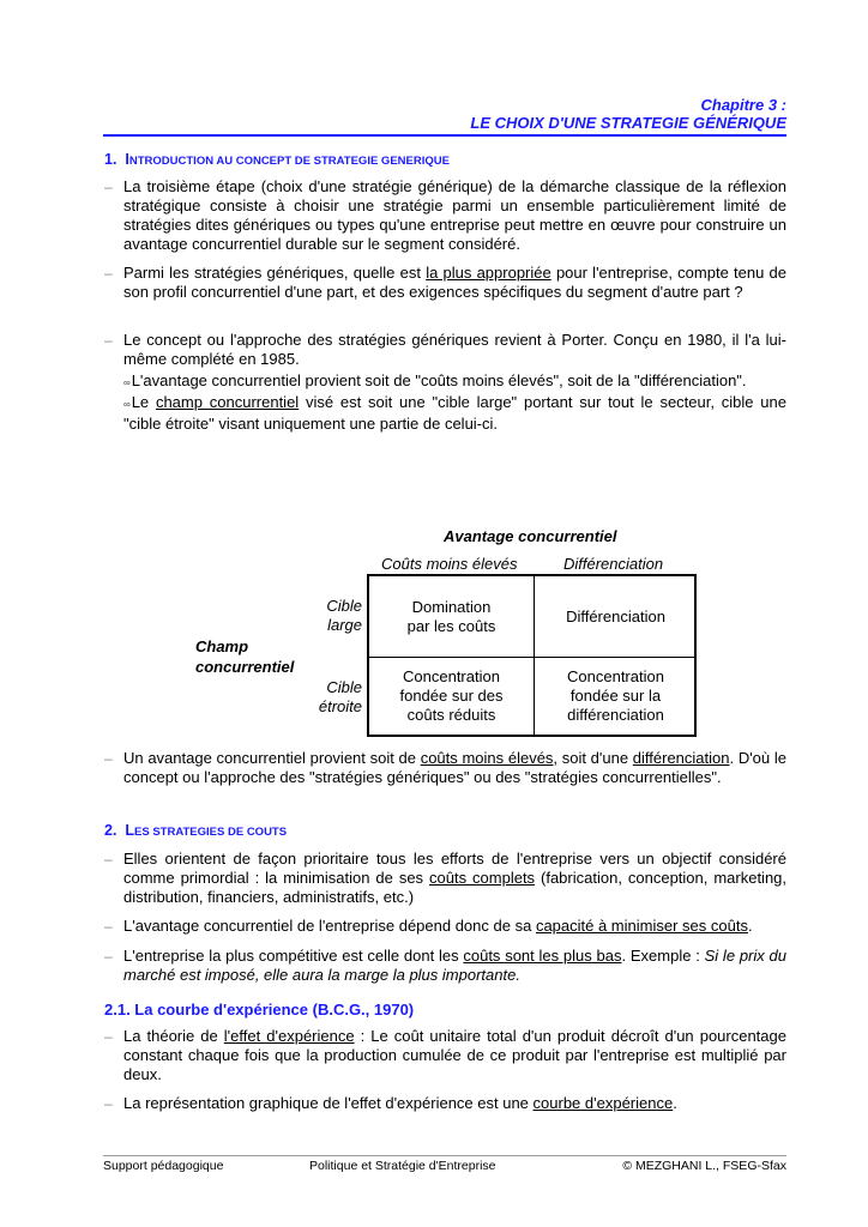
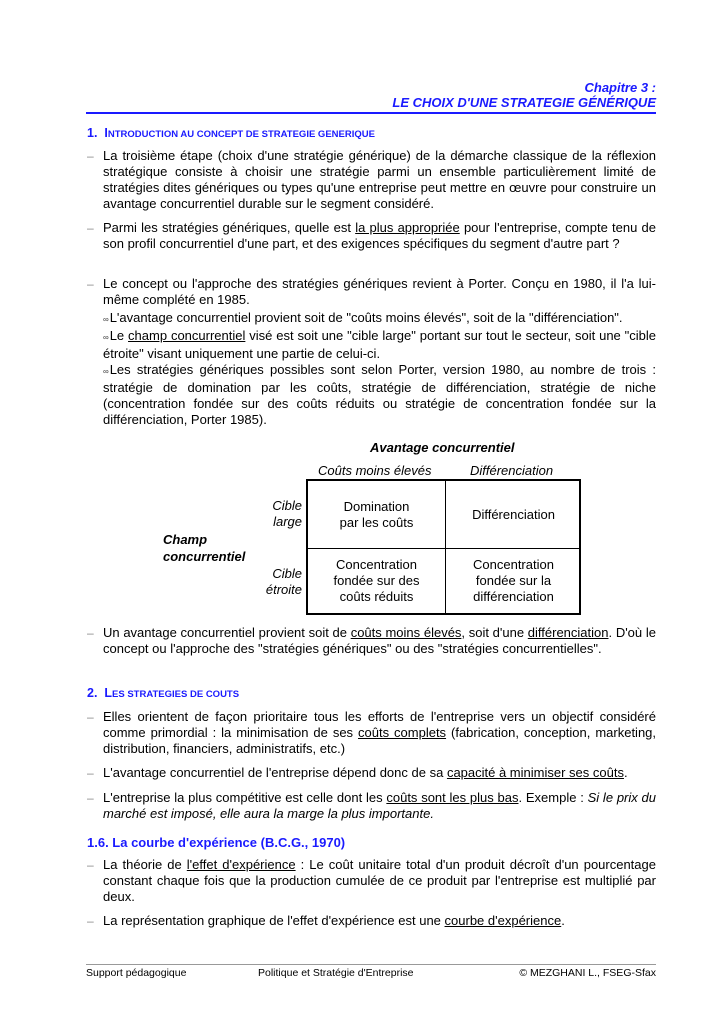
  Chapitre 3 :
  LE CHOIX D'UNE STRATEGIE GÉNÉRIQUE
  1. INTRODUCTION AU CONCEPT DE STRATEGIE GENERIQUE
  –
  La troisième étape (choix d'une stratégie générique) de la démarche classique de la réflexion stratégique consiste à choisir une stratégie parmi un ensemble particulièrement limité de stratégies dites génériques ou types qu'une entreprise peut mettre en œuvre pour construire un avantage concurrentiel durable sur le segment considéré.
  –
  Parmi les stratégies génériques, quelle est la plus appropriée pour l'entreprise, compte tenu de son profil concurrentiel d'une part, et des exigences spécifiques du segment d'autre part ?
  –
  Le concept ou l'approche des stratégies génériques revient à Porter. Conçu en 1980, il l'a lui-même complété en 1985.
  ∞L'avantage concurrentiel provient soit de "coûts moins élevés", soit de la "différenciation".
- ∞Le champ concurrentiel visé est soit une "cible large" portant sur tout le secteur, cible une "cible étroite" visant uniquement une partie de celui-ci.
+ ∞Le champ concurrentiel visé est soit une "cible large" portant sur tout le secteur, soit une "cible étroite" visant uniquement une partie de celui-ci.
+ ∞Les stratégies génériques possibles sont selon Porter, version 1980, au nombre de trois : stratégie de domination par les coûts, stratégie de différenciation, stratégie de niche (concentration fondée sur des coûts réduits ou stratégie de concentration fondée sur la différenciation, Porter 1985).
  Avantage concurrentiel
  Coûts moins élevés
  Différenciation
  Cible
  large
  Cible
  étroite
  Champ
  concurrentiel
  Domination
  par les coûts
  Différenciation
  Concentration
  fondée sur des
  coûts réduits
  Concentration
  fondée sur la
  différenciation
  –
  Un avantage concurrentiel provient soit de coûts moins élevés, soit d'une différenciation. D'où le concept ou l'approche des "stratégies génériques" ou des "stratégies concurrentielles".
  2. LES STRATEGIES DE COUTS
  –
  Elles orientent de façon prioritaire tous les efforts de l'entreprise vers un objectif considéré comme primordial : la minimisation de ses coûts complets (fabrication, conception, marketing, distribution, financiers, administratifs, etc.)
  –
  L'avantage concurrentiel de l'entreprise dépend donc de sa capacité à minimiser ses coûts.
  –
  L'entreprise la plus compétitive est celle dont les coûts sont les plus bas. Exemple : Si le prix du marché est imposé, elle aura la marge la plus importante.
- 2.1. La courbe d'expérience (B.C.G., 1970)
+ 1.6. La courbe d'expérience (B.C.G., 1970)
  –
  La théorie de l'effet d'expérience : Le coût unitaire total d'un produit décroît d'un pourcentage constant chaque fois que la production cumulée de ce produit par l'entreprise est multiplié par deux.
  –
  La représentation graphique de l'effet d'expérience est une courbe d'expérience.
  Support pédagogique
  Politique et Stratégie d'Entreprise
  © MEZGHANI L., FSEG-Sfax
